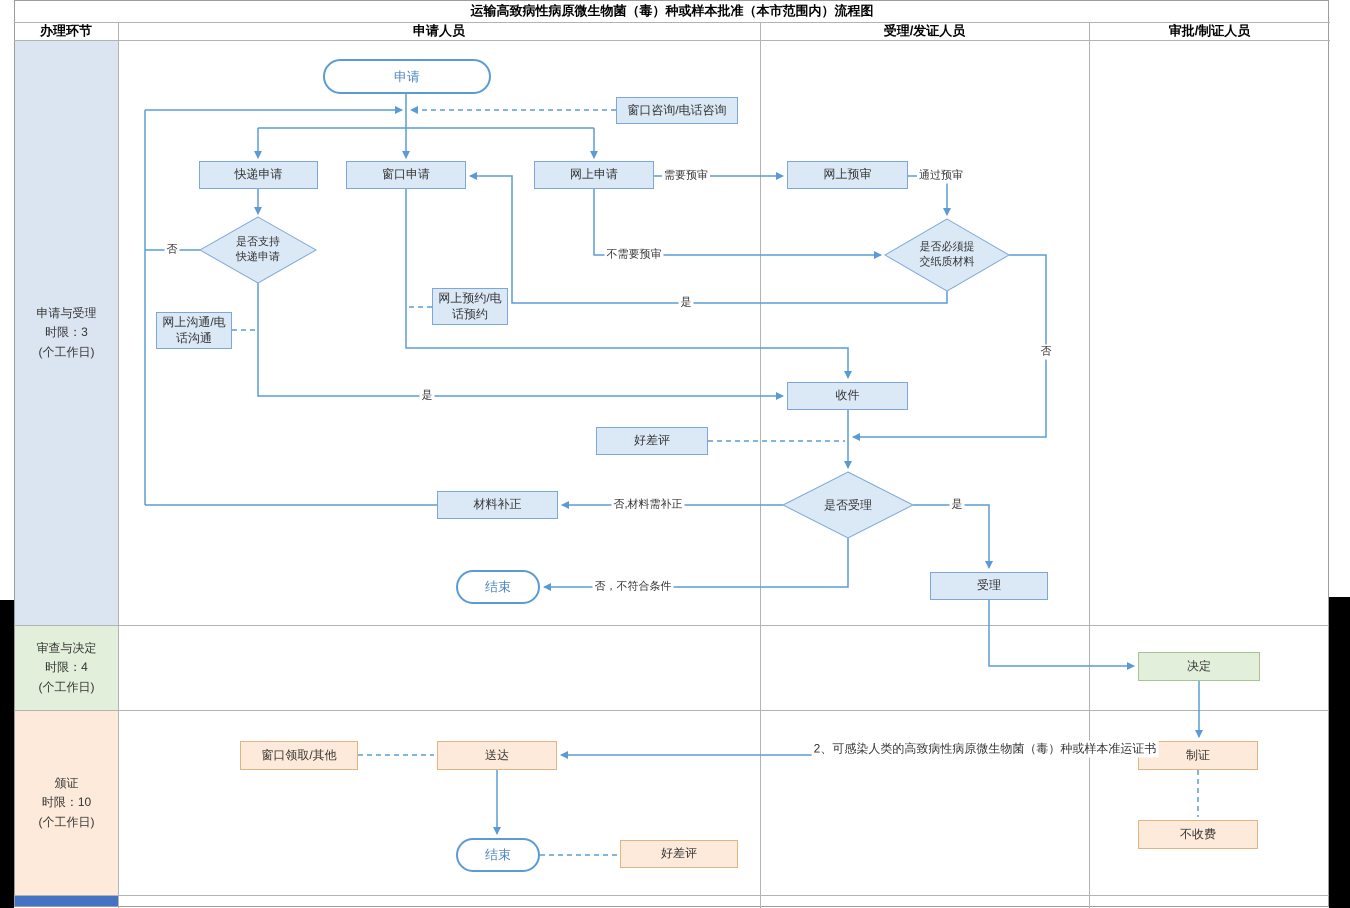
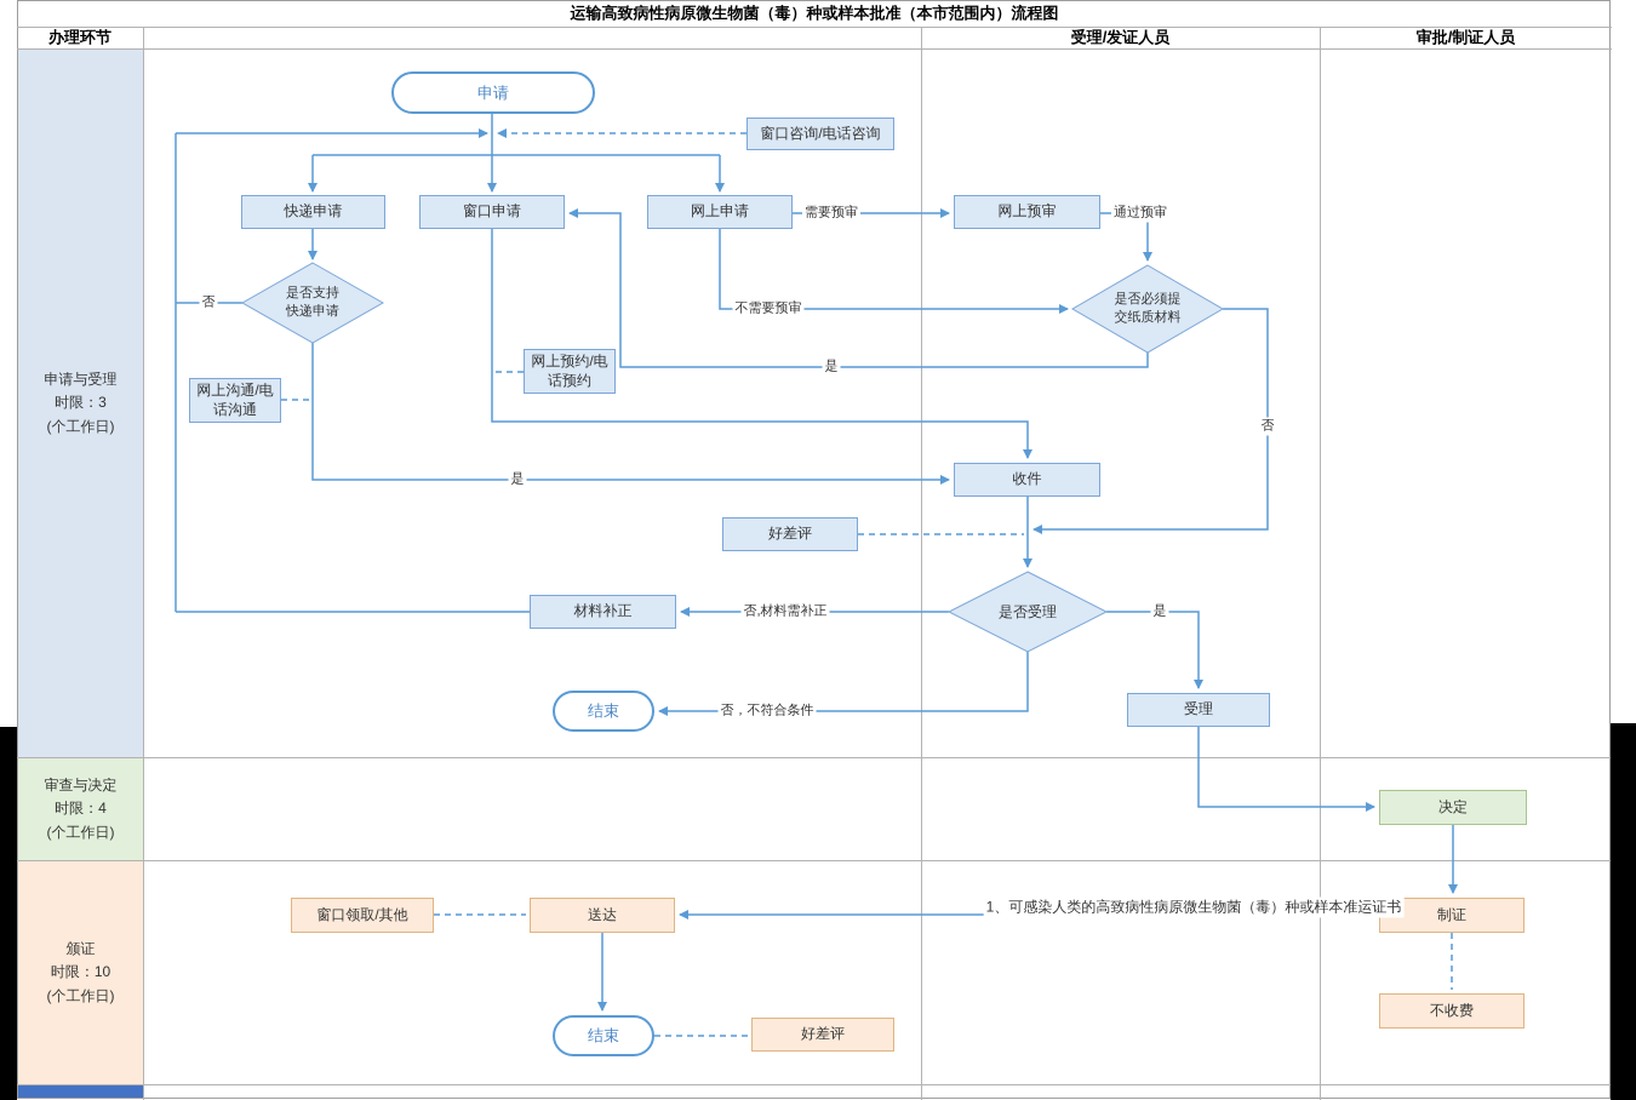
  申请与受理
  时限：3
  (个工作日)
  审查与决定
  时限：4
  (个工作日)
  颁证
  时限：10
  (个工作日)
  运输高致病性病原微生物菌（毒）种或样本批准（本市范围内）流程图
  办理环节
- 申请人员
  受理/发证人员
  审批/制证人员
  申请
  窗口咨询/电话咨询
  快递申请
  窗口申请
  网上申请
  网上预审
  是否支持快递申请
  是否必须提交纸质材料
  网上预约/电话预约
  网上沟通/电话沟通
  收件
  好差评
  是否受理
  材料补正
  受理
  结束
  决定
  制证
  送达
  窗口领取/其他
  不收费
  结束
  好差评
  需要预审
  通过预审
  否
  不需要预审
  是
  否
  是
  否,材料需补正
  是
  否，不符合条件
- 2、可感染人类的高致病性病原微生物菌（毒）种或样本准运证书
+ 1、可感染人类的高致病性病原微生物菌（毒）种或样本准运证书
